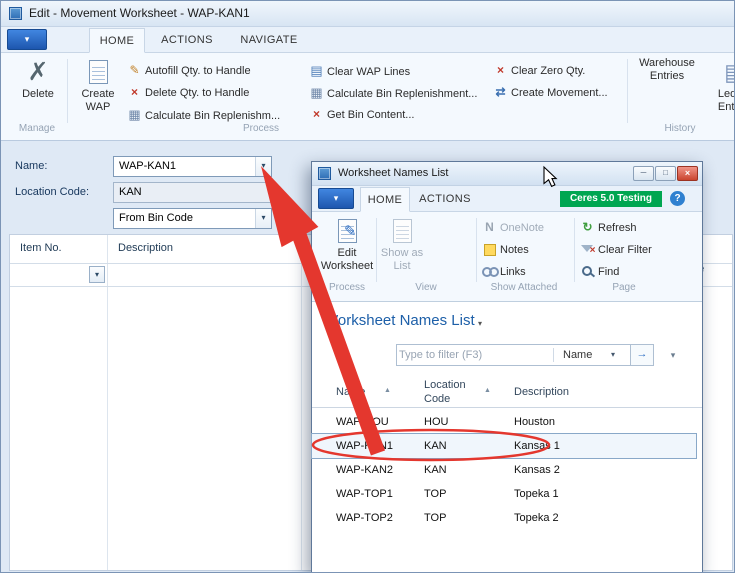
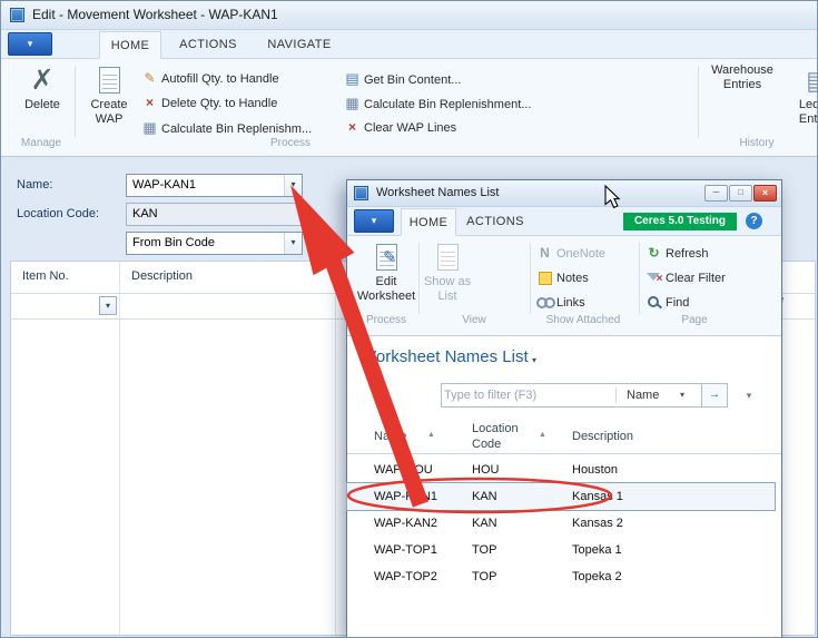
  Edit - Movement Worksheet - WAP-KAN1
  ▾
  HOME
  ACTIONS
  NAVIGATE
  ✗
  Delete
  Create WAP
  ✎ Autofill Qty. to Handle
  × Delete Qty. to Handle
  ▦ Calculate Bin Replenishm...
- ▤ Clear WAP Lines
+ ▤ Get Bin Content...
  ▦ Calculate Bin Replenishment...
- × Get Bin Content...
+ × Clear WAP Lines
- × Clear Zero Qty.
- ⇄ Create Movement...
  Warehouse Entries
  Manage
  Process
  History
  Name:
  WAP-KAN1
  ▾
  Location Code:
  KAN
  From Bin Code
  ▾
  Item No.
  Description
  ▾
  Worksheet Names List
  ─
  □
  ×
  ▾
  HOME
  ACTIONS
  Ceres 5.0 Testing
  ?
  ✎
  Edit Worksheet
  Show as List
  N OneNote
  Notes
  Links
  ↻ Refresh
  Clear Filter
  Find
  Process
  View
  Show Attached
  Page
  orksheet Names List
  ▾
  Type to filter (F3)
  Name
  ▾
  →
  ▾
  Location Code
  Description
  WAPOU
  HOU
  Houston
  KAN
  Kansa 1
  WAP-KAN2
  KAN
  Kansas 2
  WAP-TOP1
  TOP
  Topeka 1
  WAP-TOP2
  TOP
  Topeka 2
